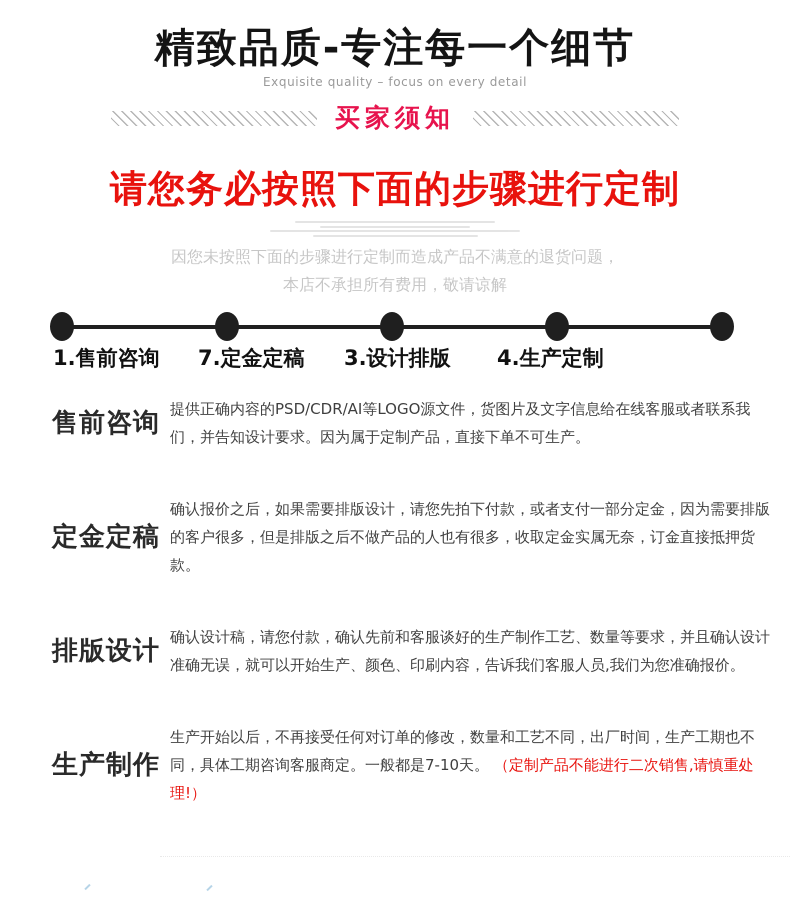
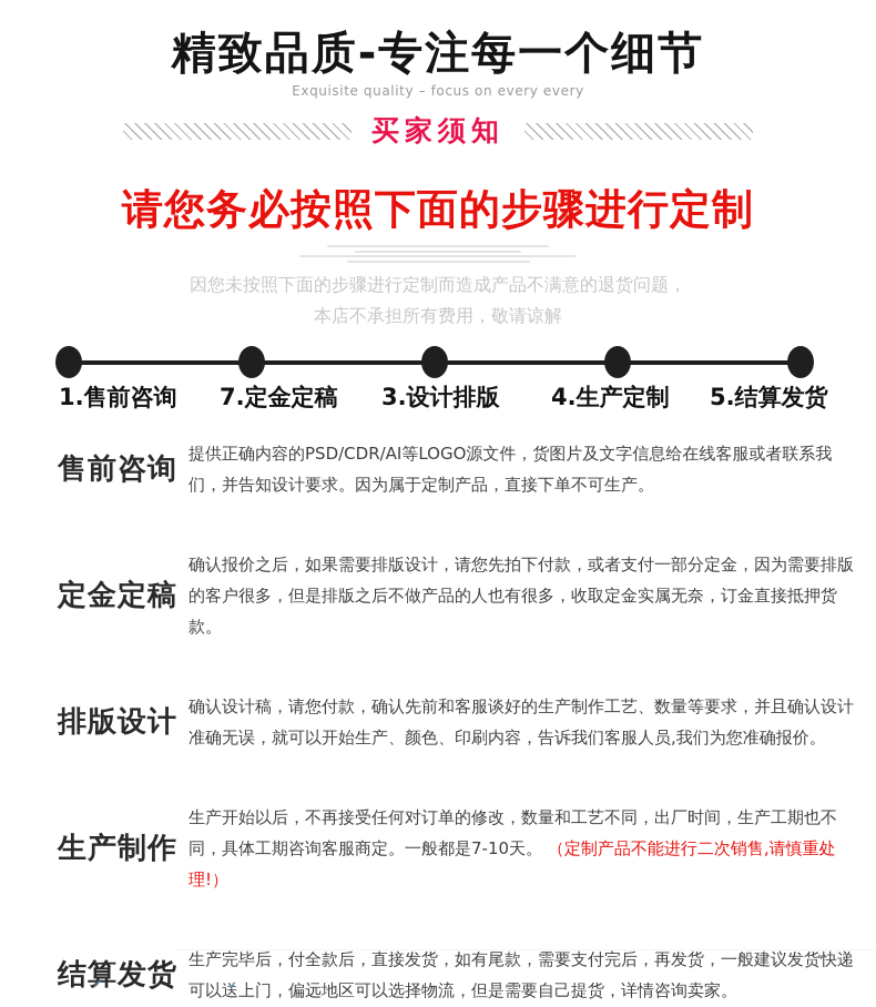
  精致品质-专注每一个细节
- Exquisite quality – focus on every detail
+ Exquisite quality – focus on every every
  买家须知
  请您务必按照下面的步骤进行定制
  因您未按照下面的步骤进行定制而造成产品不满意的退货问题，
  本店不承担所有费用，敬请谅解
  1.售前咨询
  7.定金定稿
  3.设计排版
  4.生产定制
+ 5.结算发货
  售前咨询
  提供正确内容的PSD/CDR/AI等LOGO源文件，货图片及文字信息给在线客服或者联系我们，并告知设计要求。因为属于定制产品，直接下单不可生产。
  定金定稿
  确认报价之后，如果需要排版设计，请您先拍下付款，或者支付一部分定金，因为需要排版的客户很多，但是排版之后不做产品的人也有很多，收取定金实属无奈，订金直接抵押货款。
  排版设计
  确认设计稿，请您付款，确认先前和客服谈好的生产制作工艺、数量等要求，并且确认设计准确无误，就可以开始生产、颜色、印刷内容，告诉我们客服人员,我们为您准确报价。
  生产制作
  生产开始以后，不再接受任何对订单的修改，数量和工艺不同，出厂时间，生产工期也不同，具体工期咨询客服商定。一般都是7-10天。 （定制产品不能进行二次销售,请慎重处理!）
+ 结算发货
+ 生产完毕后，付全款后，直接发货，如有尾款，需要支付完后，再发货，一般建议发货快递可以送上门，偏远地区可以选择物流，但是需要自己提货，详情咨询卖家。
